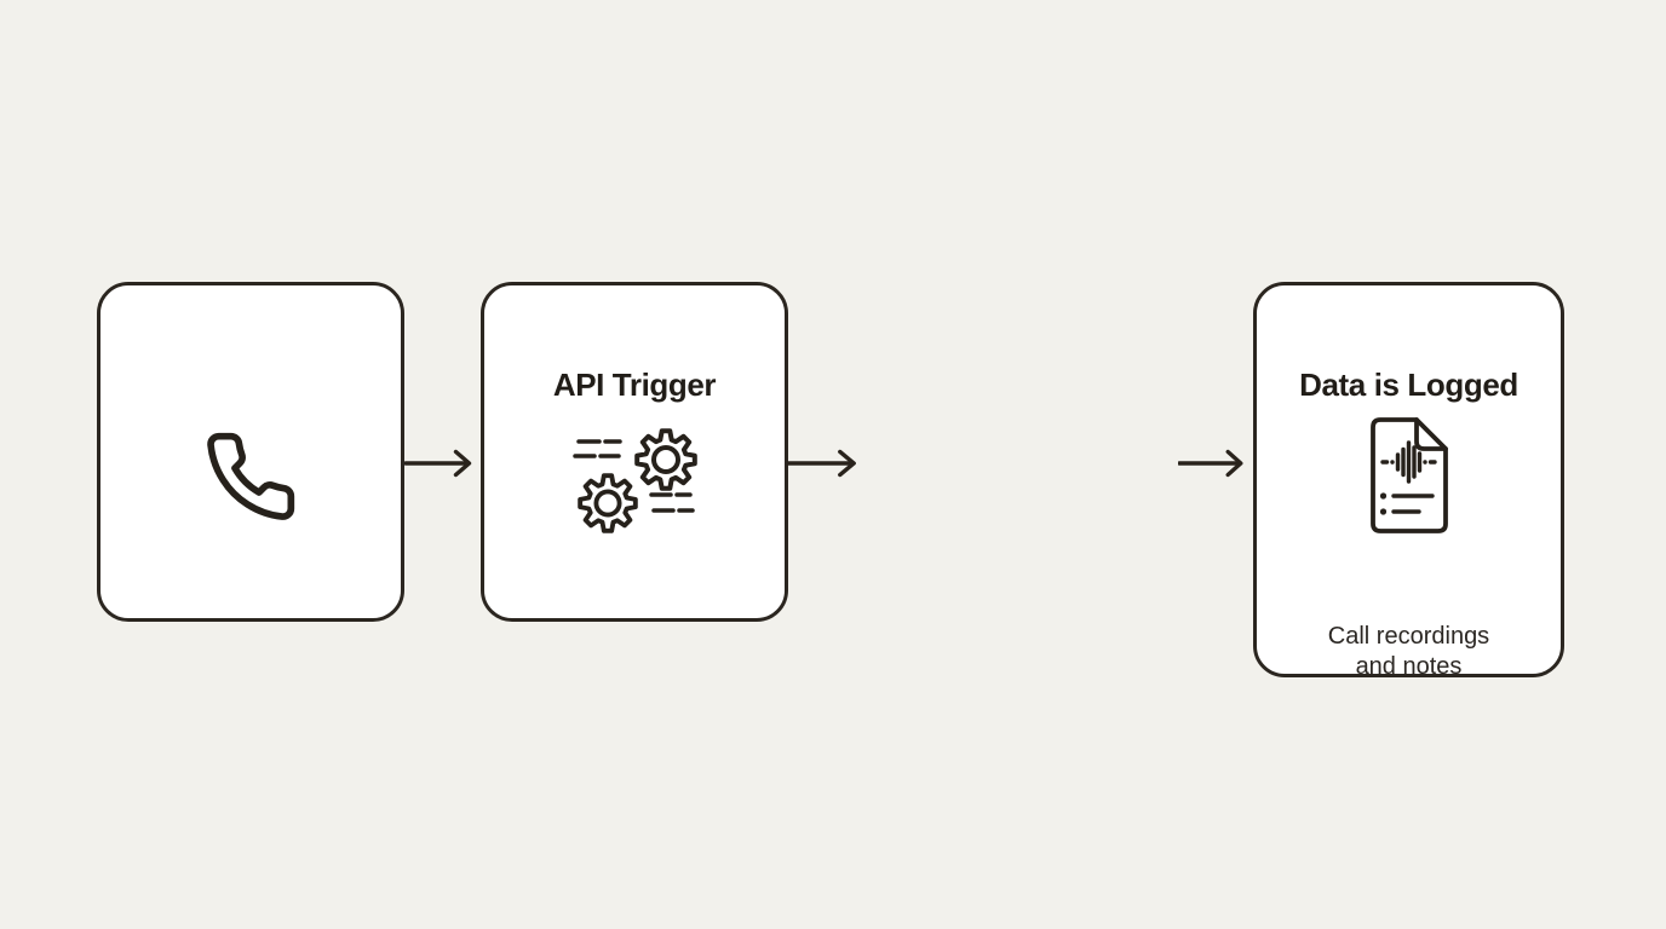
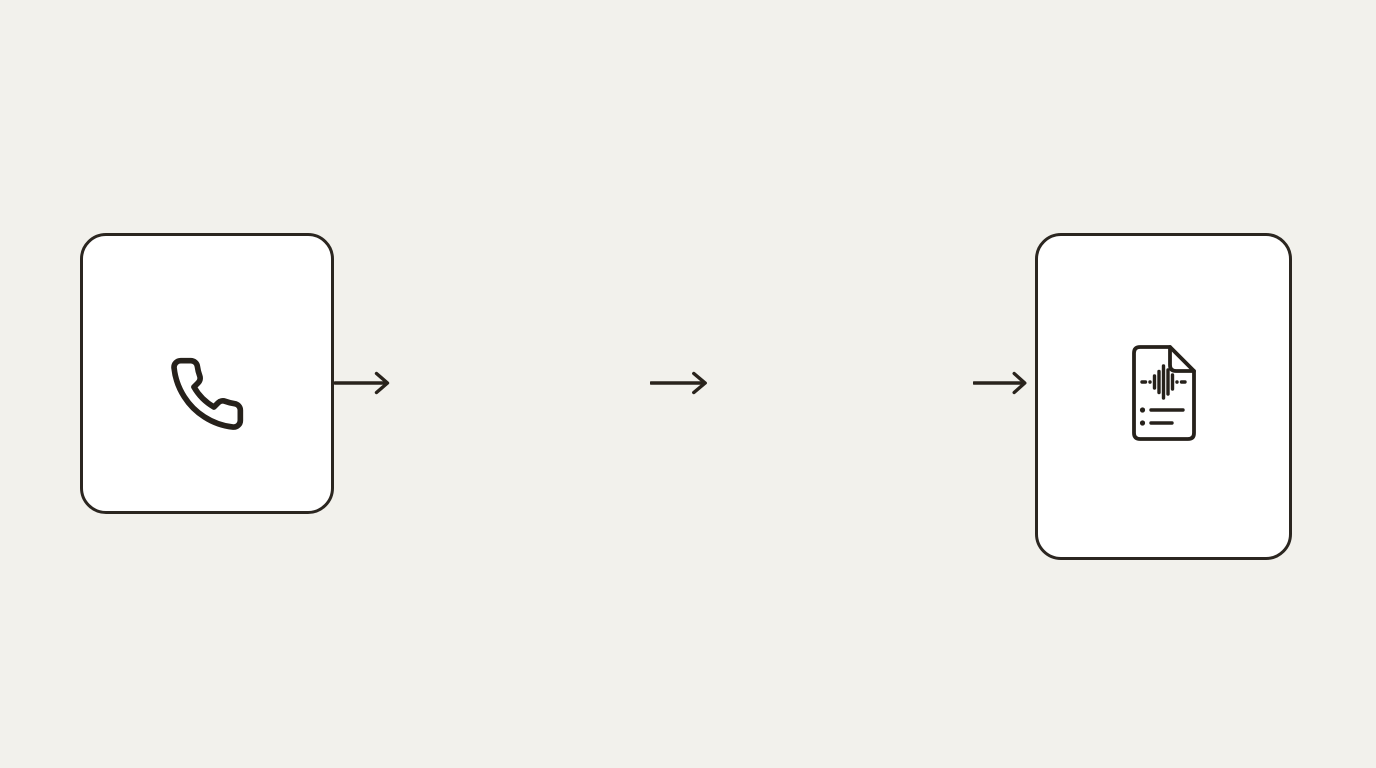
- API Trigger
- Data is Logged
- Call recordings
- and notes
